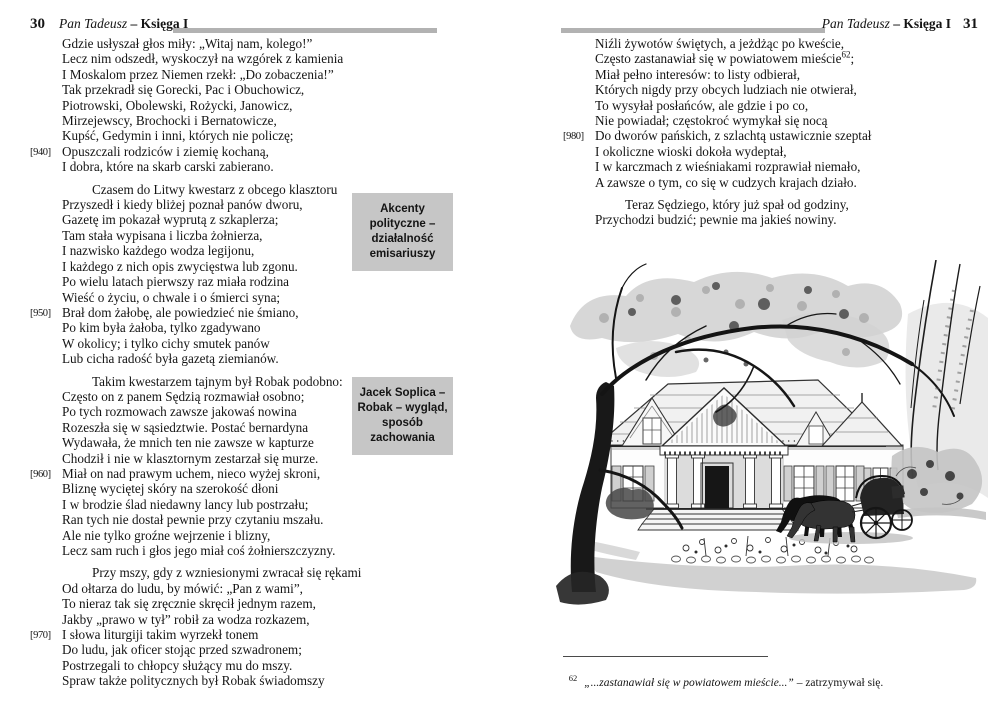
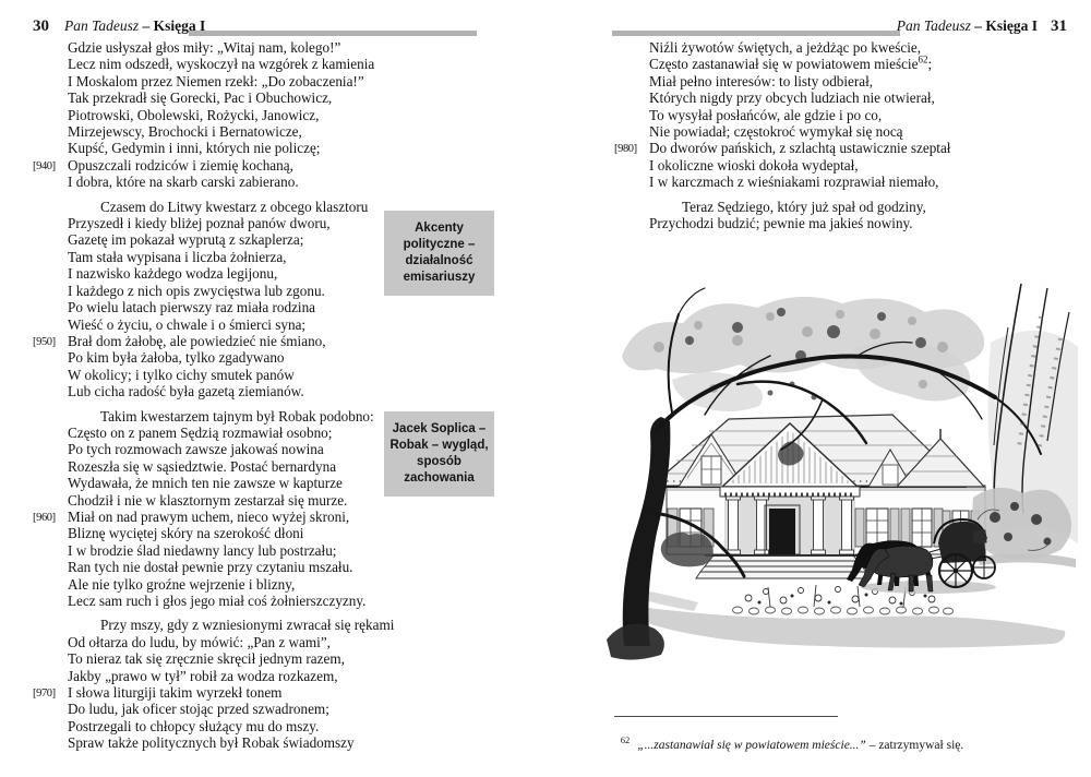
  30
  Pan Tadeusz
  – Księga I
  Pan Tadeusz
  – Księga I
  31
  Gdzie usłyszał głos miły: „Witaj nam, kolego!”
  Lecz nim odszedł, wyskoczył na wzgórek z kamienia
  I Moskalom przez Niemen rzekł: „Do zobaczenia!”
  Tak przekradł się Gorecki, Pac i Obuchowicz,
  Piotrowski, Obolewski, Rożycki, Janowicz,
  Mirzejewscy, Brochocki i Bernatowicze,
  Kupść, Gedymin i inni, których nie policzę;
  [940]
  Opuszczali rodziców i ziemię kochaną,
  I dobra, które na skarb carski zabierano.
  Czasem do Litwy kwestarz z obcego klasztoru
  Przyszedł i kiedy bliżej poznał panów dworu,
  Gazetę im pokazał wyprutą z szkaplerza;
  Tam stała wypisana i liczba żołnierza,
  I nazwisko każdego wodza legijonu,
  I każdego z nich opis zwycięstwa lub zgonu.
  Po wielu latach pierwszy raz miała rodzina
  Wieść o życiu, o chwale i o śmierci syna;
  [950]
  Brał dom żałobę, ale powiedzieć nie śmiano,
  Po kim była żałoba, tylko zgadywano
  W okolicy; i tylko cichy smutek panów
  Lub cicha radość była gazetą ziemianów.
  Takim kwestarzem tajnym był Robak podobno:
  Często on z panem Sędzią rozmawiał osobno;
  Po tych rozmowach zawsze jakowaś nowina
  Rozeszła się w sąsiedztwie. Postać bernardyna
  Wydawała, że mnich ten nie zawsze w kapturze
  Chodził i nie w klasztornym zestarzał się murze.
  [960]
  Miał on nad prawym uchem, nieco wyżej skroni,
  Bliznę wyciętej skóry na szerokość dłoni
  I w brodzie ślad niedawny lancy lub postrzału;
  Ran tych nie dostał pewnie przy czytaniu mszału.
  Ale nie tylko groźne wejrzenie i blizny,
  Lecz sam ruch i głos jego miał coś żołnierszczyzny.
  Przy mszy, gdy z wzniesionymi zwracał się rękami
  Od ołtarza do ludu, by mówić: „Pan z wami”,
  To nieraz tak się zręcznie skręcił jednym razem,
  Jakby „prawo w tył” robił za wodza rozkazem,
  [970]
  I słowa liturgiji takim wyrzekł tonem
  Do ludu, jak oficer stojąc przed szwadronem;
  Postrzegali to chłopcy służący mu do mszy.
  Spraw także politycznych był Robak świadomszy
  Niźli żywotów świętych, a jeżdżąc po kweście,
  Często zastanawiał się w powiatowem mieście62;
  Miał pełno interesów: to listy odbierał,
  Których nigdy przy obcych ludziach nie otwierał,
  To wysyłał posłańców, ale gdzie i po co,
  Nie powiadał; częstokroć wymykał się nocą
  [980]
  Do dworów pańskich, z szlachtą ustawicznie szeptał
  I okoliczne wioski dokoła wydeptał,
  I w karczmach z wieśniakami rozprawiał niemało,
- A zawsze o tym, co się w cudzych krajach działo.
  Teraz Sędziego, który już spał od godziny,
  Przychodzi budzić; pewnie ma jakieś nowiny.
  Akcenty polityczne – działalność emisariuszy
  Jacek Soplica – Robak – wygląd, sposób zachowania
  62 „...zastanawiał się w powiatowem mieście...” – zatrzymywał się.
